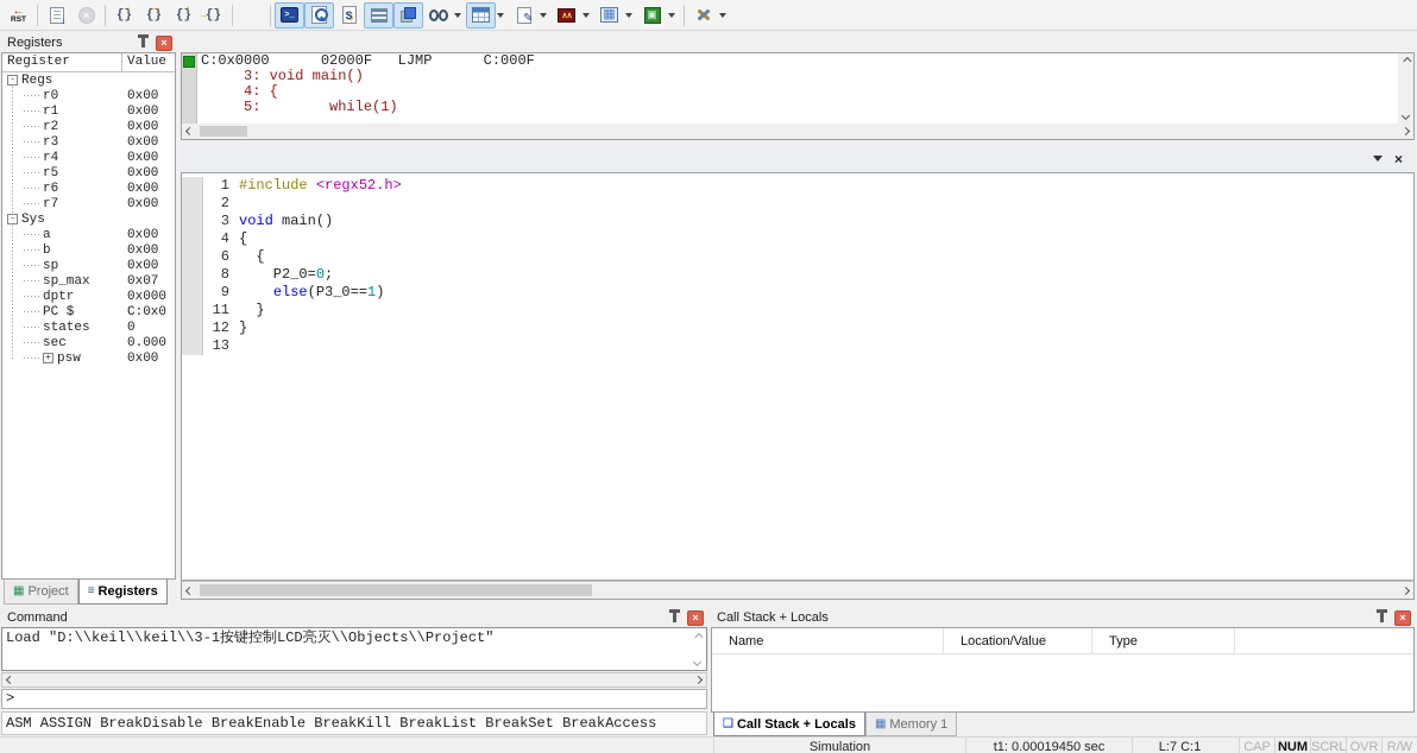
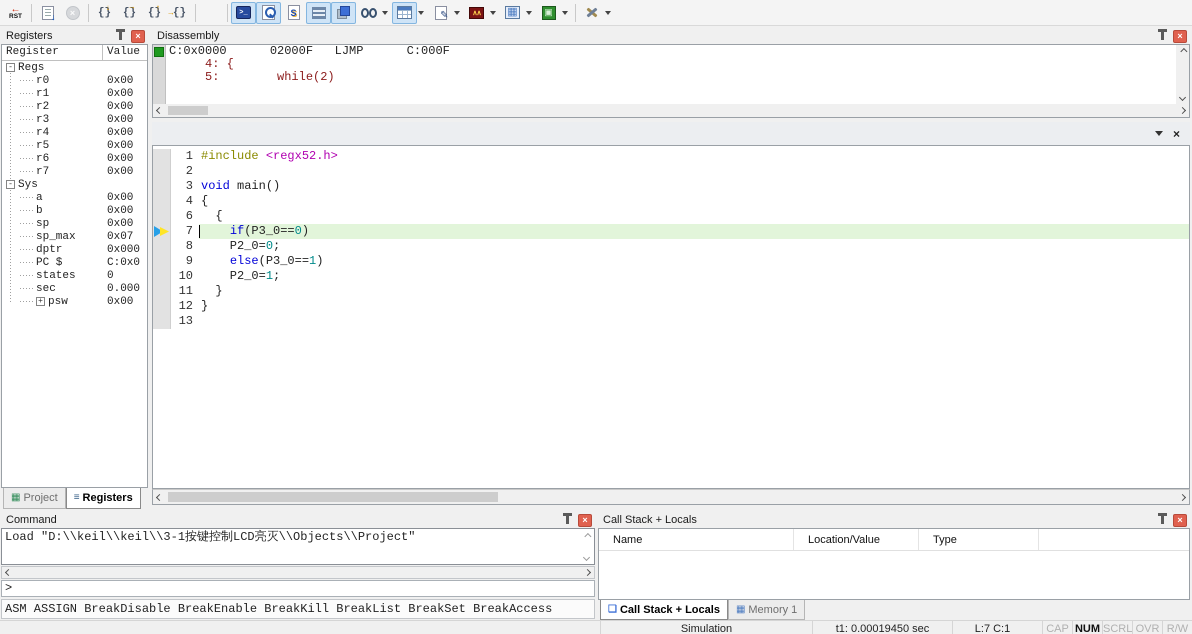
  ←
  ↓
  →
  ↑
  →
  Registers
  Register
  Value
  -
  Regs
  r0
  0x00
  r1
  0x00
  r2
  0x00
  r3
  0x00
  r4
  0x00
  r5
  0x00
  r6
  0x00
  r7
  0x00
  -
  Sys
  a
  0x00
  b
  0x00
  sp
  0x00
  sp_max
  0x07
  dptr
  0x000
  PC $
  C:0x0
  states
  0
  sec
  0.000
  +
  psw
  0x00
  ▦
  Project
  ≡
  Registers
+ Disassembly
  C:0x0000 02000F LJMP C:000F
- 3: void main()
  4: {
- 5: while(1)
+ 5: while(2)
  ×
  1
  #include <regx52.h>
  2
  3
  void main()
  4
  {
  6
  {
+ 7
+ if(P3_0==0)
  8
  P2_0=0;
  9
  else(P3_0==1)
+ 10
+ P2_0=1;
  11
  }
  12
  }
  13
  Command
  Load "D:\\keil\\keil\\3-1按键控制LCD亮灭\\Objects\\Project"
  >
  ASM ASSIGN BreakDisable BreakEnable BreakKill BreakList BreakSet BreakAccess
  Call Stack + Locals
  Name
  Location/Value
  Type
  ❏
  Call Stack + Locals
  ▦
  Memory 1
  Simulation
  t1: 0.00019450 sec
  L:7 C:1
  CAP
  NUM
  SCRL
  OVR
  R/W
